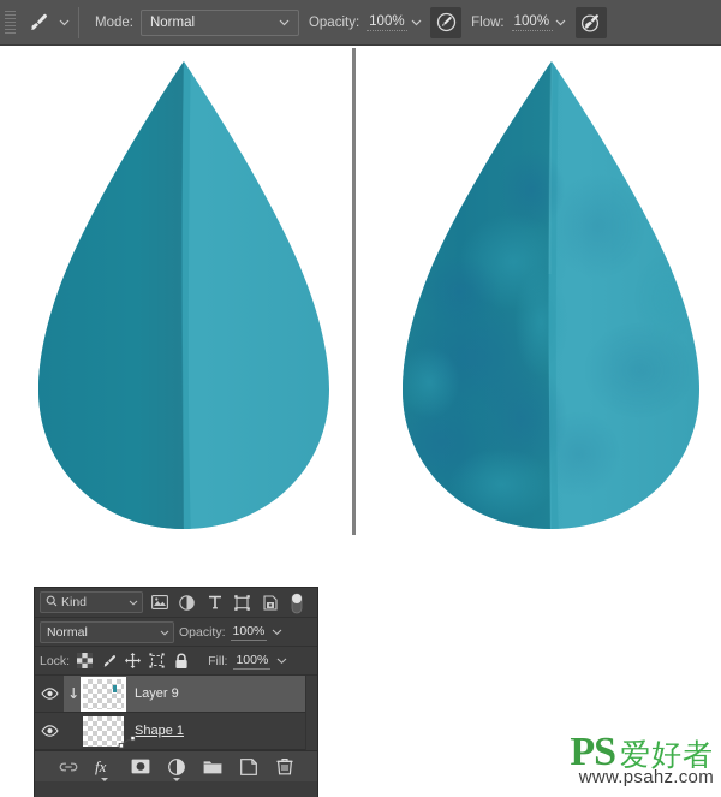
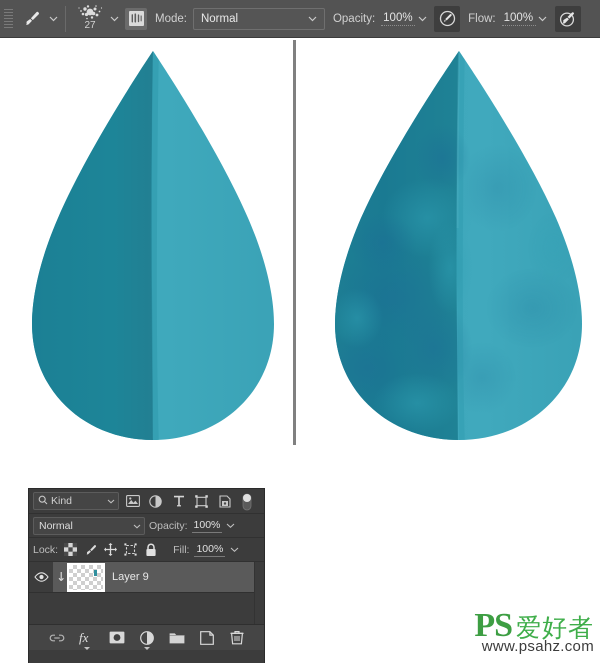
+ 27
  Mode:
  Normal
  Opacity:
  100%
  Flow:
  100%
  Kind
  Normal
  Opacity:
  100%
  Lock:
  Fill:
  100%
  Layer 9
- Shape 1
  fx
  PS
  爱好者
  www.psahz.com
